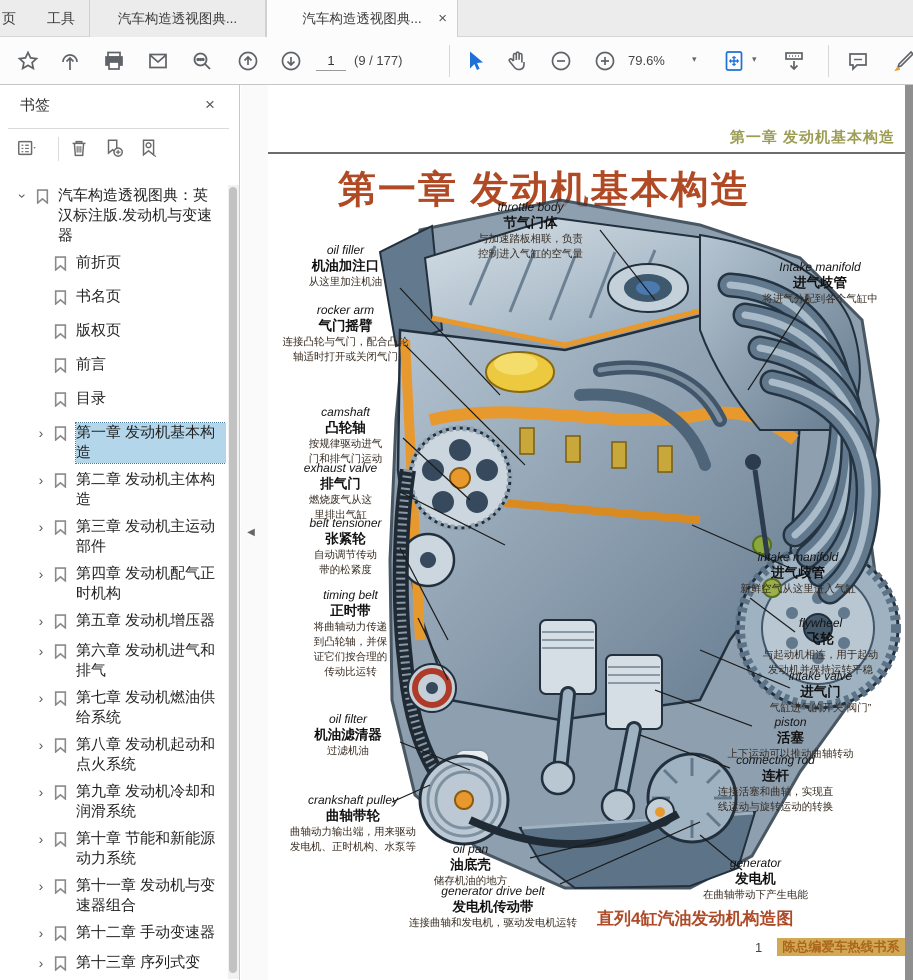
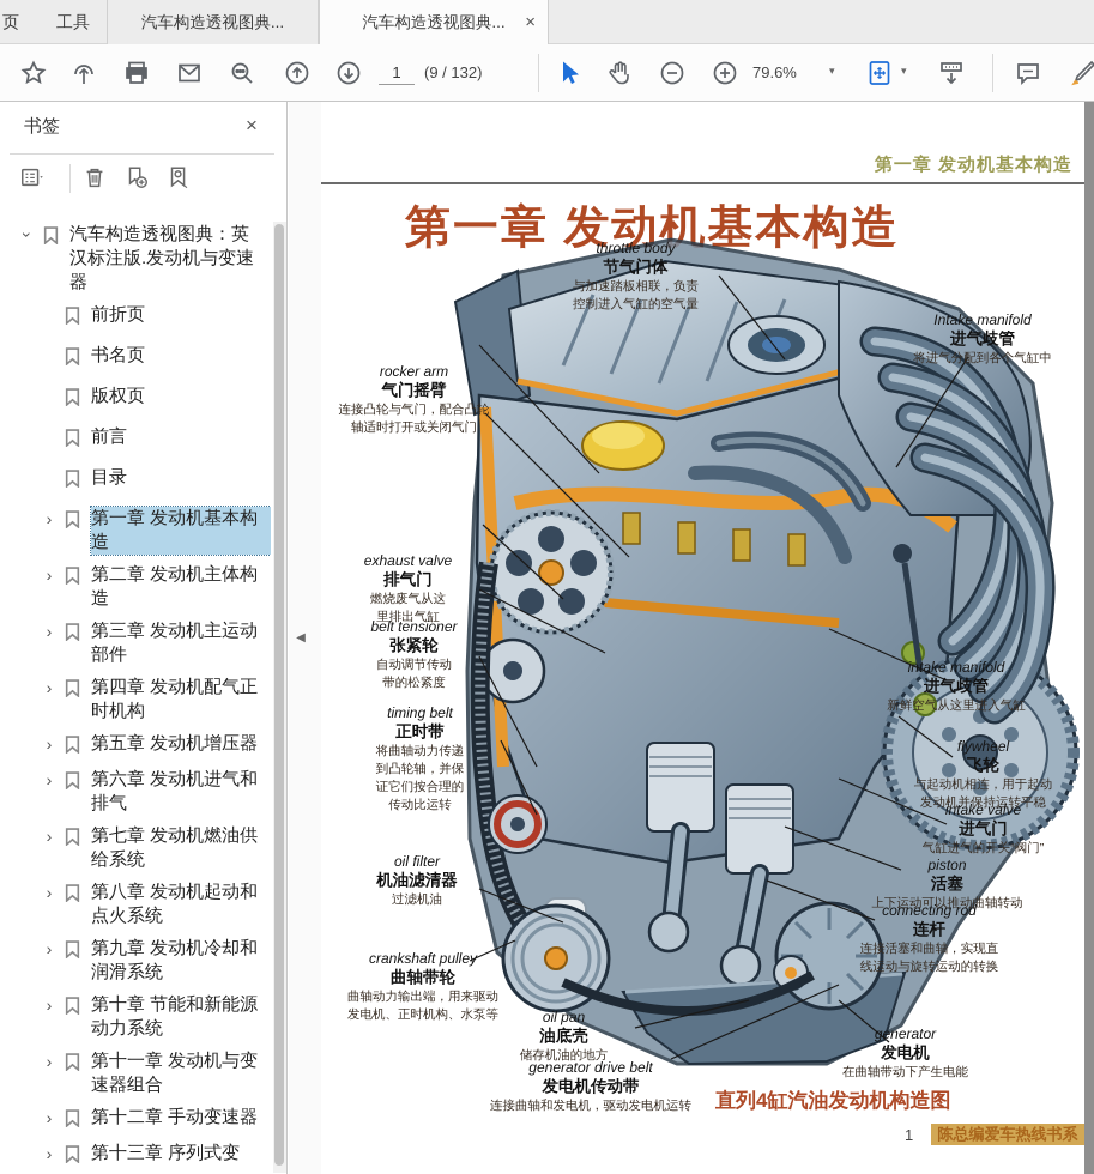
  页
  工具
  汽车构造透视图典...
  汽车构造透视图典...
  ×
  1
- (9 / 177)
+ (9 / 132)
  79.6%
  ▾
  ▾
  书签
  ×
  汽车构造透视图典：英汉标注版.发动机与变速器
  前折页
  书名页
  版权页
  前言
  目录
  ›
  第一章 发动机基本构造
  ›
  第二章 发动机主体构造
  ›
  第三章 发动机主运动部件
  ›
  第四章 发动机配气正时机构
  ›
  第五章 发动机增压器
  ›
  第六章 发动机进气和排气
  ›
  第七章 发动机燃油供给系统
  ›
  第八章 发动机起动和点火系统
  ›
  第九章 发动机冷却和润滑系统
  ›
  第十章 节能和新能源动力系统
  ›
  第十一章 发动机与变速器组合
  ›
  第十二章 手动变速器
  ›
  第十三章 序列式变
  ◀
  第一章 发动机基本构造
  第一章 发动机基本构造
  throttle body
  节气门体
  与加速踏板相联，负责
  控制进入气缸的空气量
- oil filler
- 机油加注口
- 从这里加注机油
  rocker arm
  气门摇臂
  连接凸轮与气门，配合凸轮
  轴适时打开或关闭气门
- camshaft
- 凸轮轴
- 按规律驱动进气
- 门和排气门运动
  exhaust valve
  排气门
  燃烧废气从这
  里排出气缸
  belt tensioner
  张紧轮
  自动调节传动
  带的松紧度
  timing belt
  正时带
  将曲轴动力传递
  到凸轮轴，并保
  证它们按合理的
  传动比运转
  oil filter
  机油滤清器
  过滤机油
  crankshaft pulley
  曲轴带轮
  曲轴动力输出端，用来驱动
  发电机、正时机构、水泵等
  oil pan
  油底壳
  储存机油的地方
  generator drive belt
  发电机传动带
  连接曲轴和发电机，驱动发电机运转
  Intake manifold
  进气歧管
  将进气分配到各个气缸中
  intake manifold
  进气歧管
  新鲜空气从这里进入气缸
  flywheel
  飞轮
  与起动机相连，用于起动
  发动机并保持运转平稳
  intake valve
  进气门
  气缸进气的开关“阀门”
  piston
  活塞
  上下运动可以推动曲轴转动
  connecting rod
  连杆
  连接活塞和曲轴，实现直
  线运动与旋转运动的转换
  generator
  发电机
  在曲轴带动下产生电能
  直列4缸汽油发动机构造图
  1
  陈总编爱车热线书系
